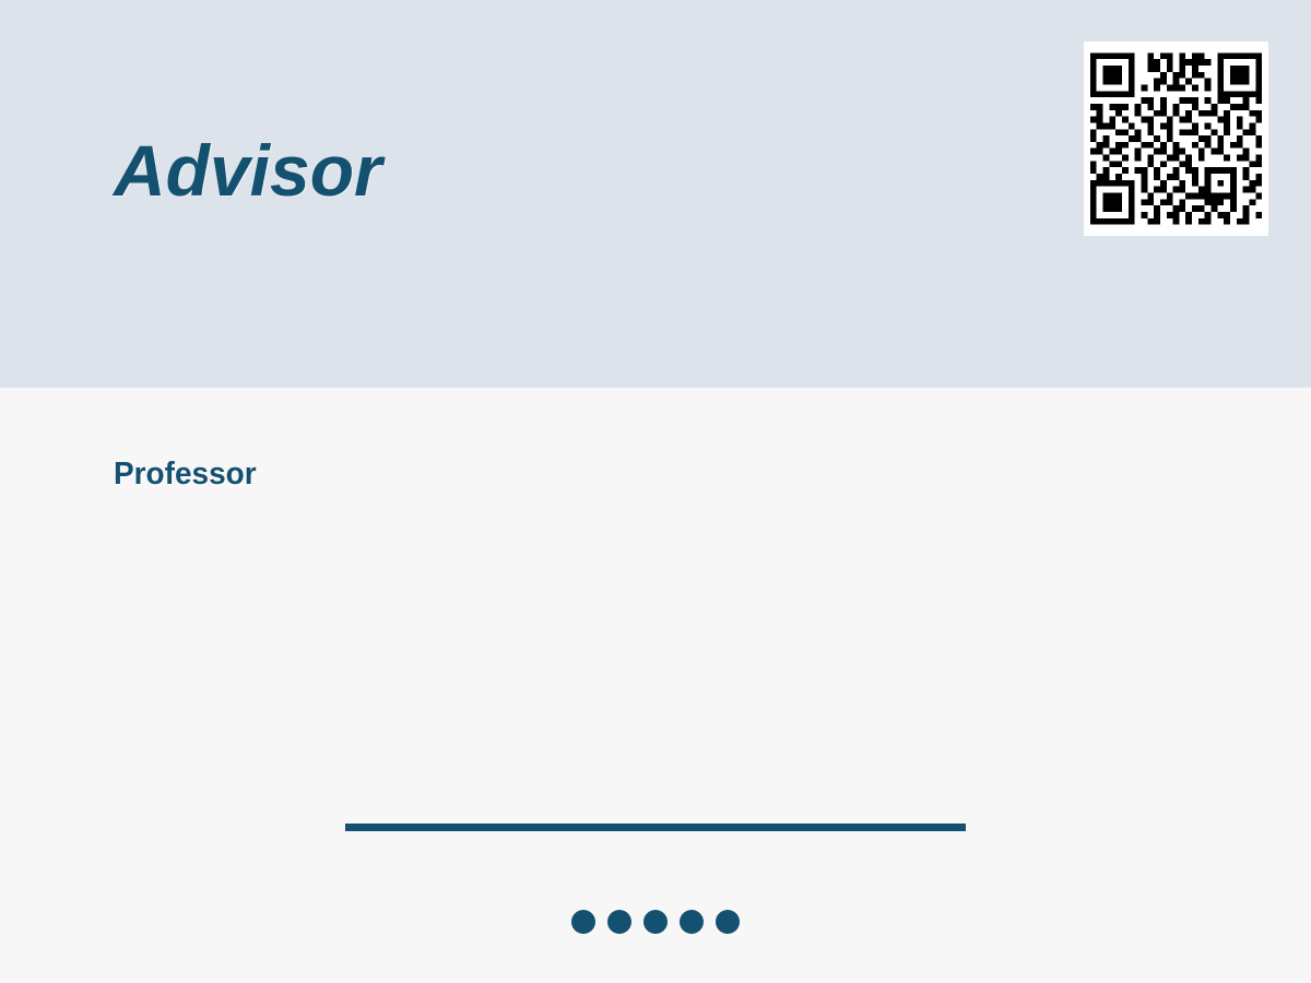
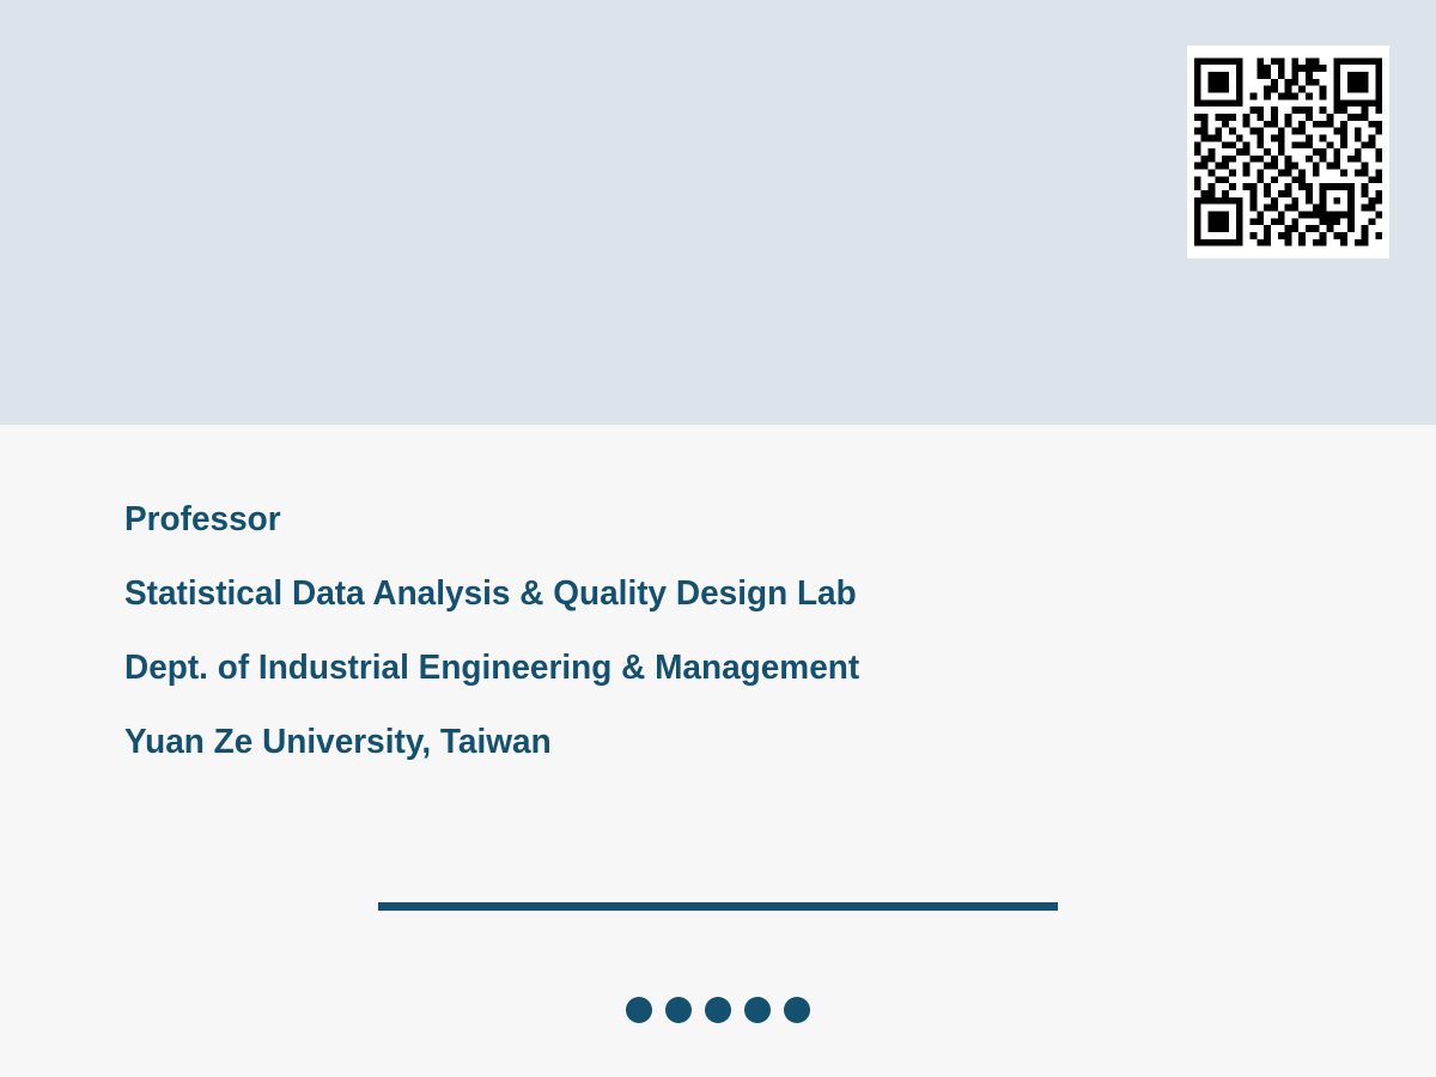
- Advisor
  Professor
+ Statistical Data Analysis & Quality Design Lab
+ Dept. of Industrial Engineering & Management
+ Yuan Ze University, Taiwan
